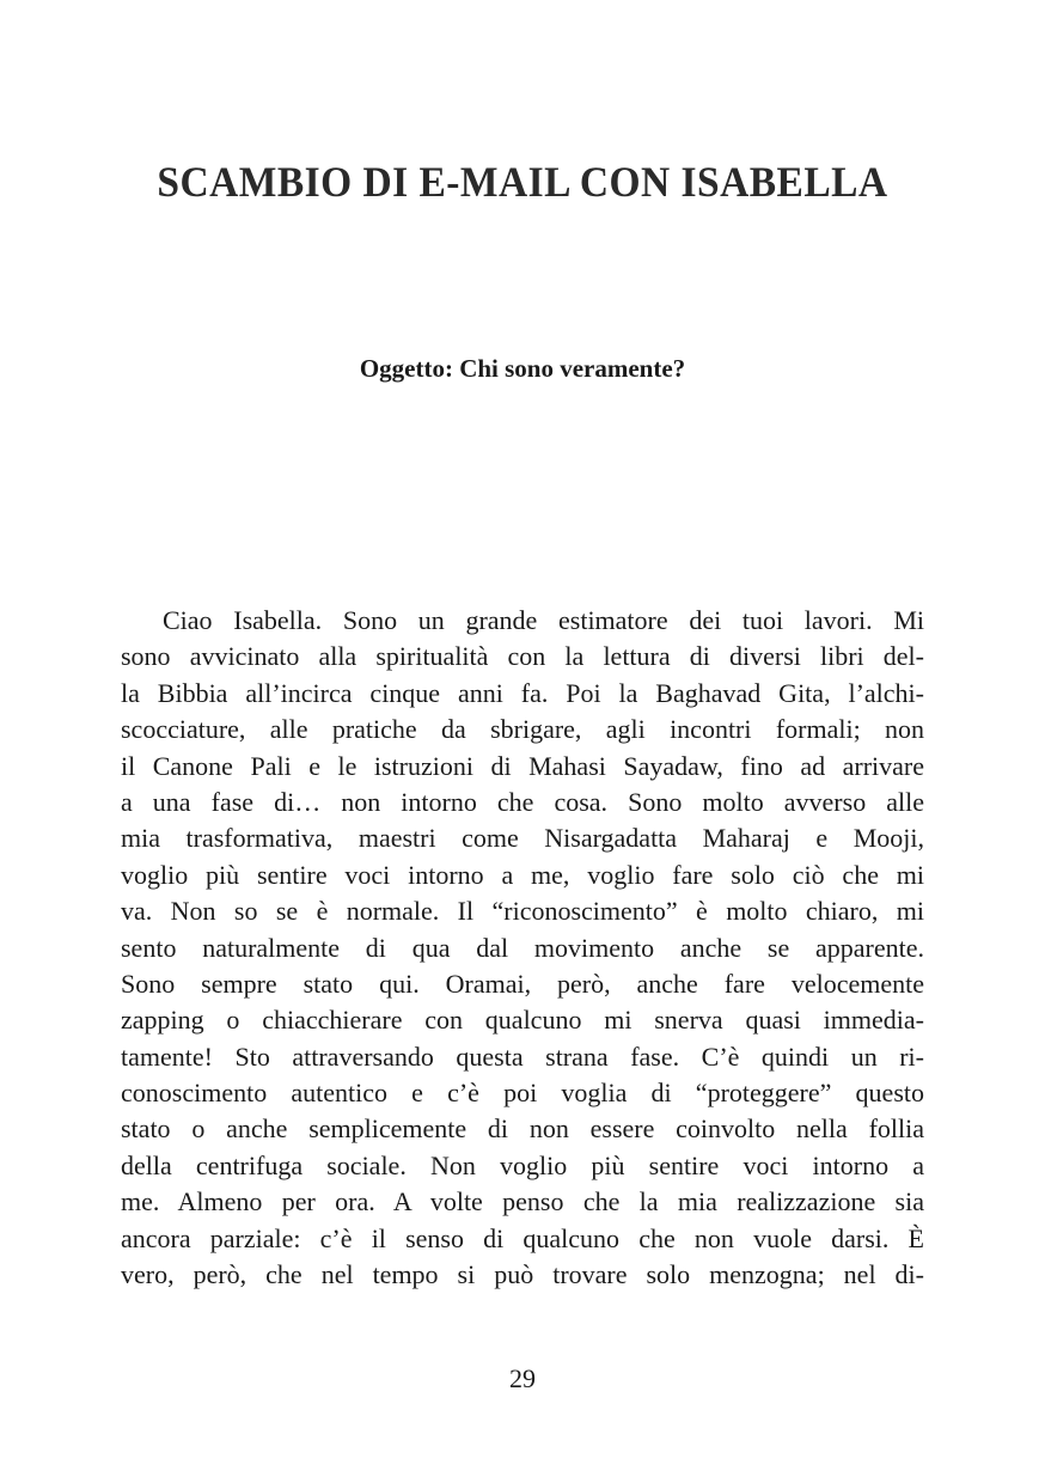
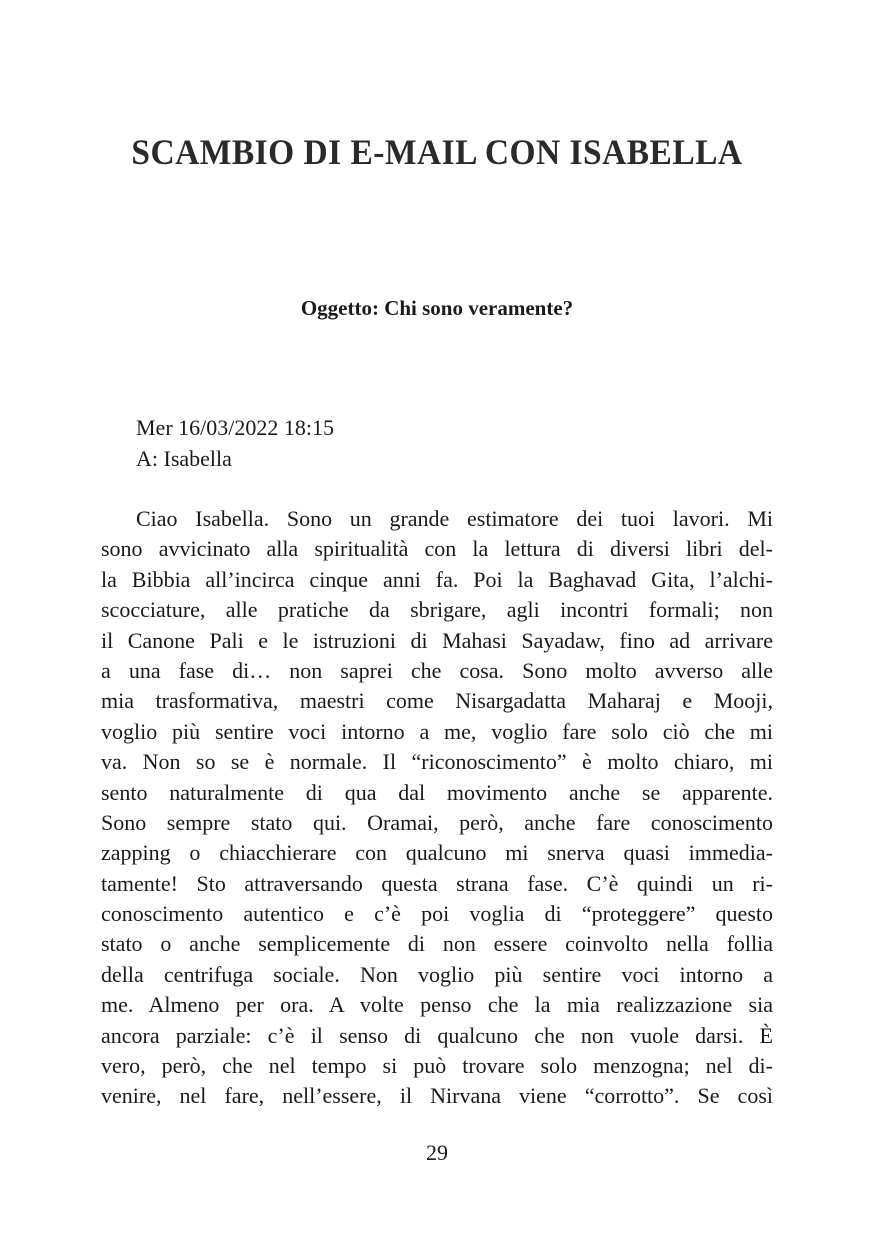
  SCAMBIO DI E-MAIL CON ISABELLA
  Oggetto: Chi sono veramente?
+ Mer 16/03/2022 18:15
+ A: Isabella
  Ciao Isabella. Sono un grande estimatore dei tuoi lavori. Mi
  sono avvicinato alla spiritualità con la lettura di diversi libri del-
  la Bibbia all’incirca cinque anni fa. Poi la Baghavad Gita, l’alchi-
  scocciature, alle pratiche da sbrigare, agli incontri formali; non
  il Canone Pali e le istruzioni di Mahasi Sayadaw, fino ad arrivare
- a una fase di… non intorno che cosa. Sono molto avverso alle
+ a una fase di… non saprei che cosa. Sono molto avverso alle
  mia trasformativa, maestri come Nisargadatta Maharaj e Mooji,
  voglio più sentire voci intorno a me, voglio fare solo ciò che mi
  va. Non so se è normale. Il “riconoscimento” è molto chiaro, mi
  sento naturalmente di qua dal movimento anche se apparente.
- Sono sempre stato qui. Oramai, però, anche fare velocemente
+ Sono sempre stato qui. Oramai, però, anche fare conoscimento
  zapping o chiacchierare con qualcuno mi snerva quasi immedia-
  tamente! Sto attraversando questa strana fase. C’è quindi un ri-
  conoscimento autentico e c’è poi voglia di “proteggere” questo
  stato o anche semplicemente di non essere coinvolto nella follia
  della centrifuga sociale. Non voglio più sentire voci intorno a
  me. Almeno per ora. A volte penso che la mia realizzazione sia
  ancora parziale: c’è il senso di qualcuno che non vuole darsi. È
  vero, però, che nel tempo si può trovare solo menzogna; nel di-
+ venire, nel fare, nell’essere, il Nirvana viene “corrotto”. Se così
  29
